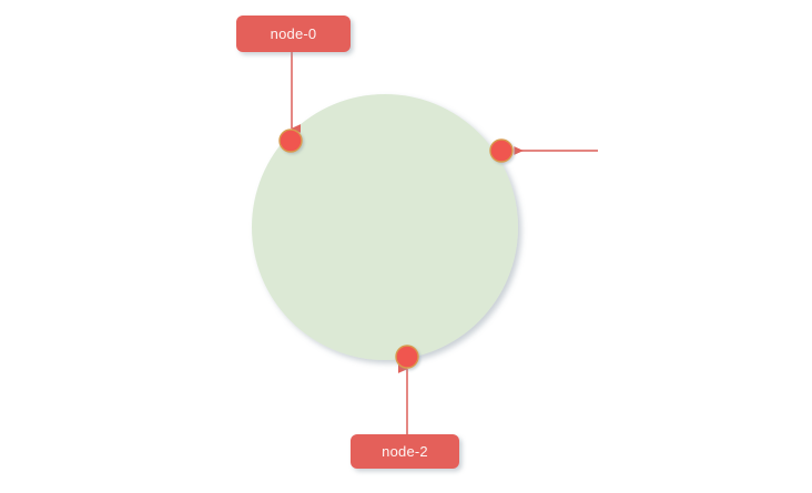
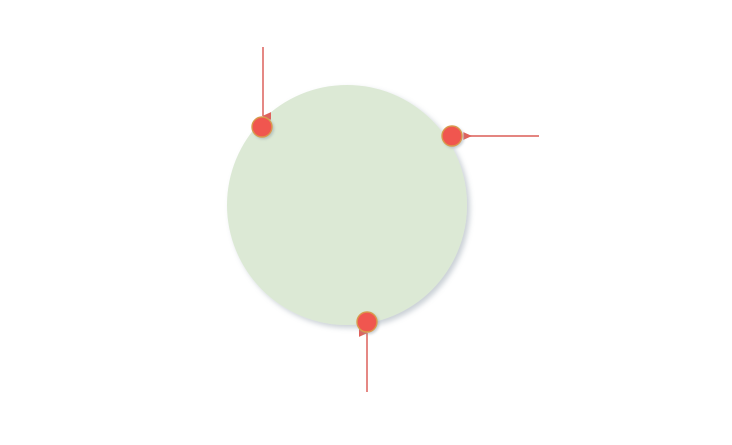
- node-0
- node-2
